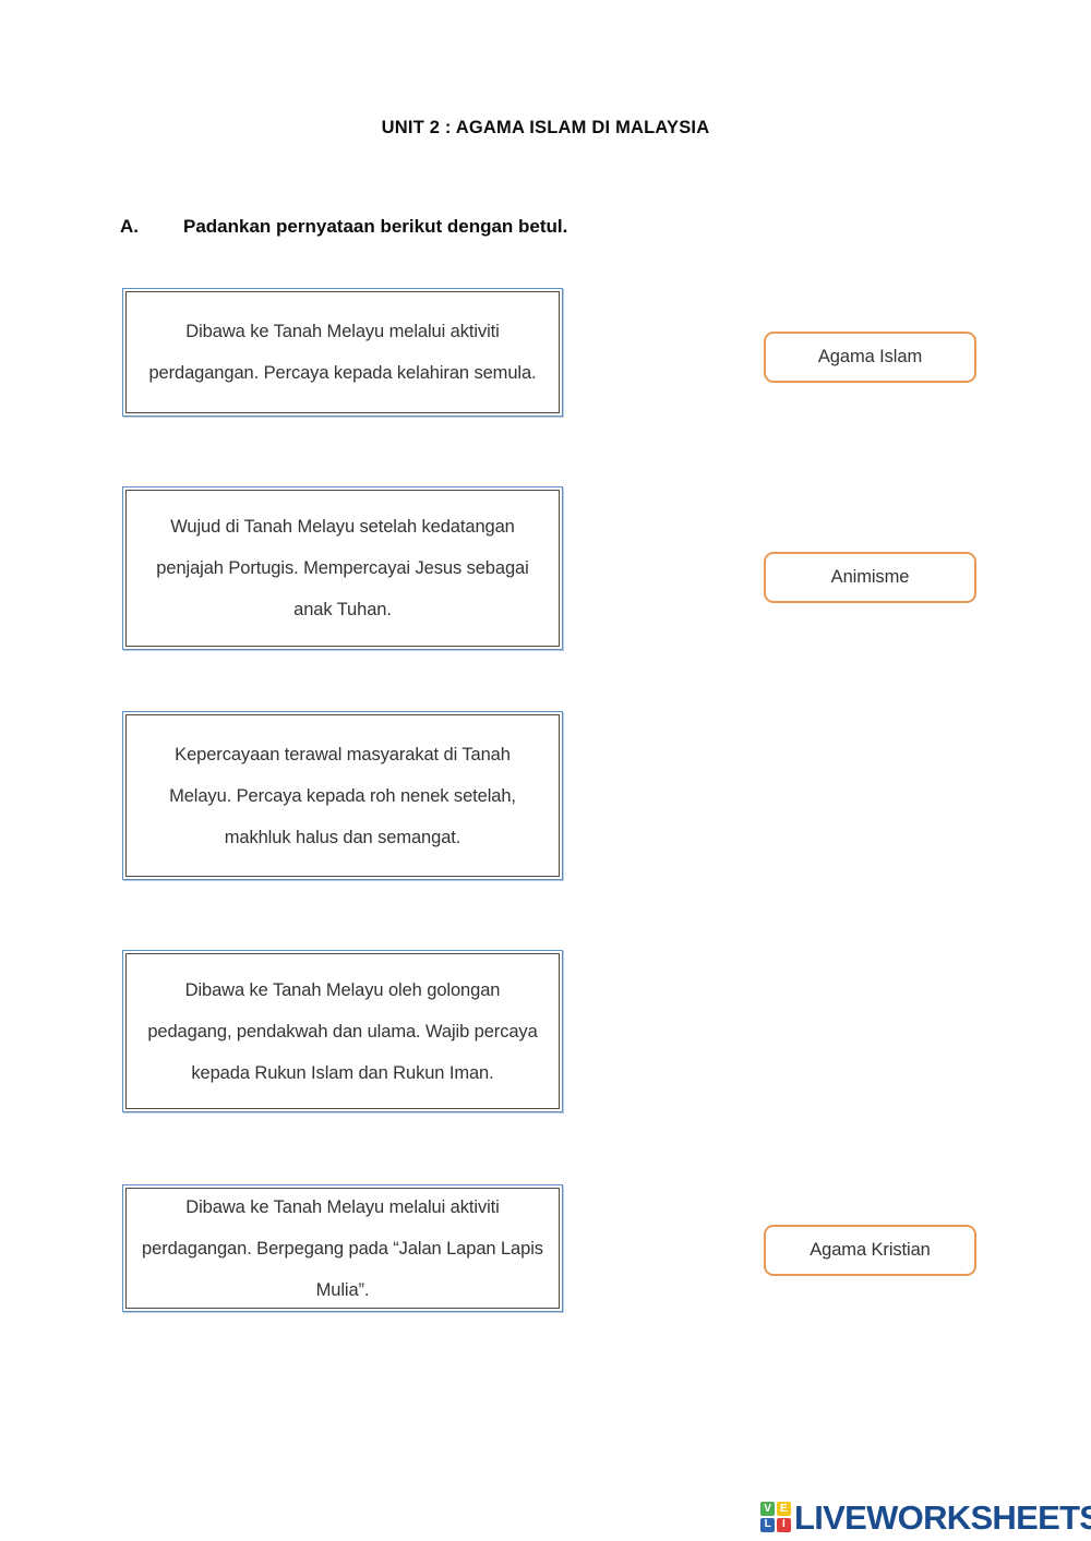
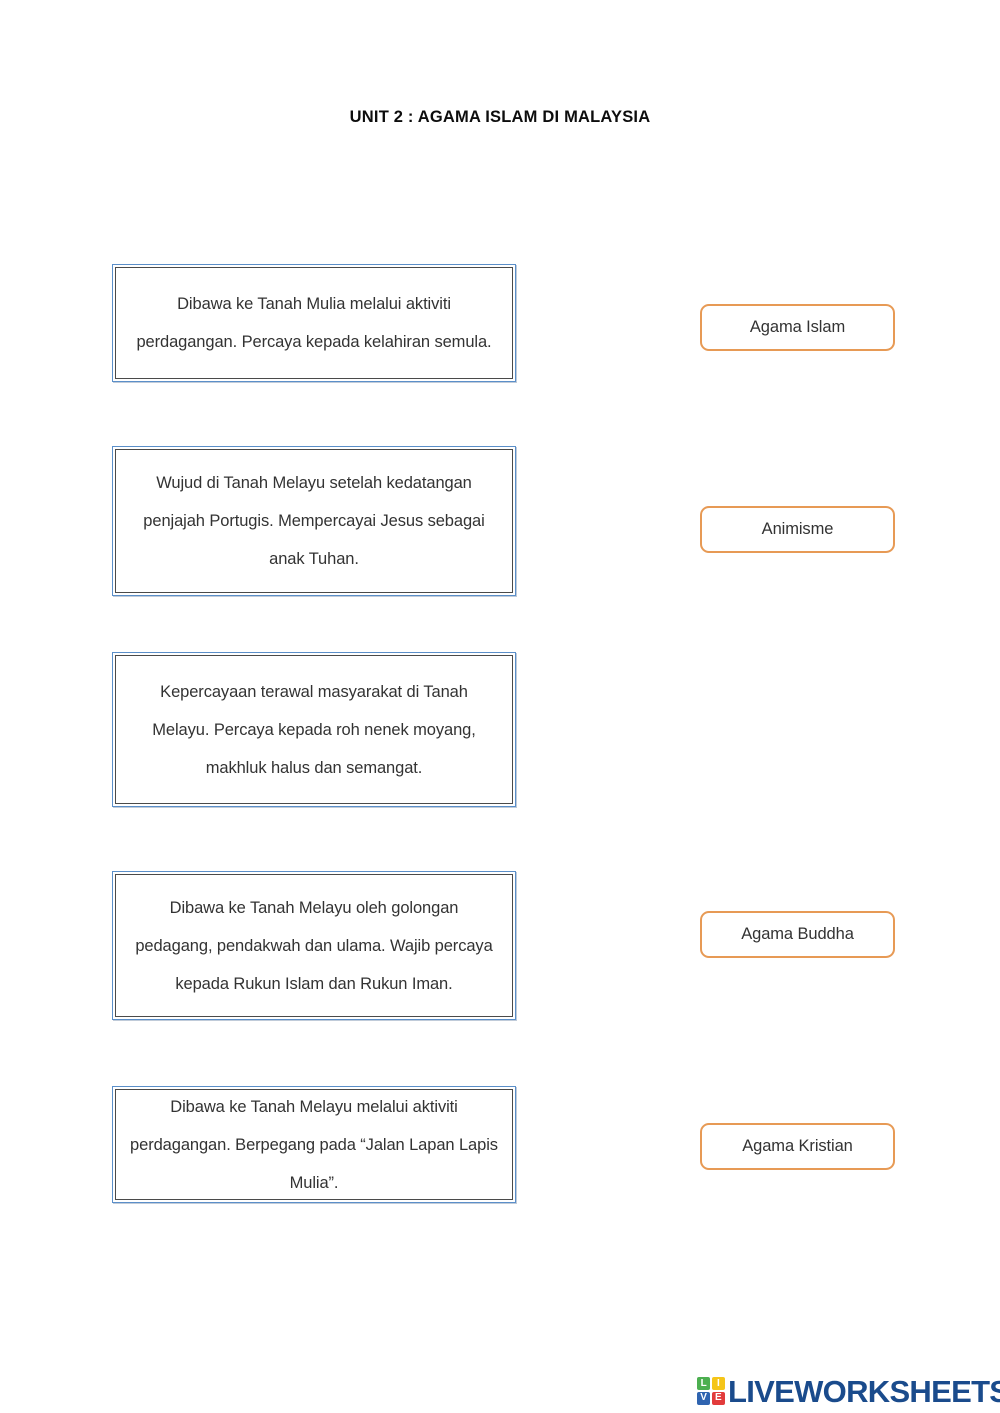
  UNIT 2 : AGAMA ISLAM DI MALAYSIA
- A.
- Padankan pernyataan berikut dengan betul.
- Dibawa ke Tanah Melayu melalui aktiviti perdagangan. Percaya kepada kelahiran semula.
+ Dibawa ke Tanah Mulia melalui aktiviti perdagangan. Percaya kepada kelahiran semula.
  Wujud di Tanah Melayu setelah kedatangan penjajah Portugis. Mempercayai Jesus sebagai anak Tuhan.
- Kepercayaan terawal masyarakat di Tanah Melayu. Percaya kepada roh nenek setelah, makhluk halus dan semangat.
+ Kepercayaan terawal masyarakat di Tanah Melayu. Percaya kepada roh nenek moyang, makhluk halus dan semangat.
  Dibawa ke Tanah Melayu oleh golongan pedagang, pendakwah dan ulama. Wajib percaya kepada Rukun Islam dan Rukun Iman.
  Dibawa ke Tanah Melayu melalui aktiviti perdagangan. Berpegang pada “Jalan Lapan Lapis Mulia”.
  Agama Islam
  Animisme
+ Agama Buddha
  Agama Kristian
- V
+ L
- E
+ I
- L
+ V
- I
+ E
  LIVEWORKSHEETS
